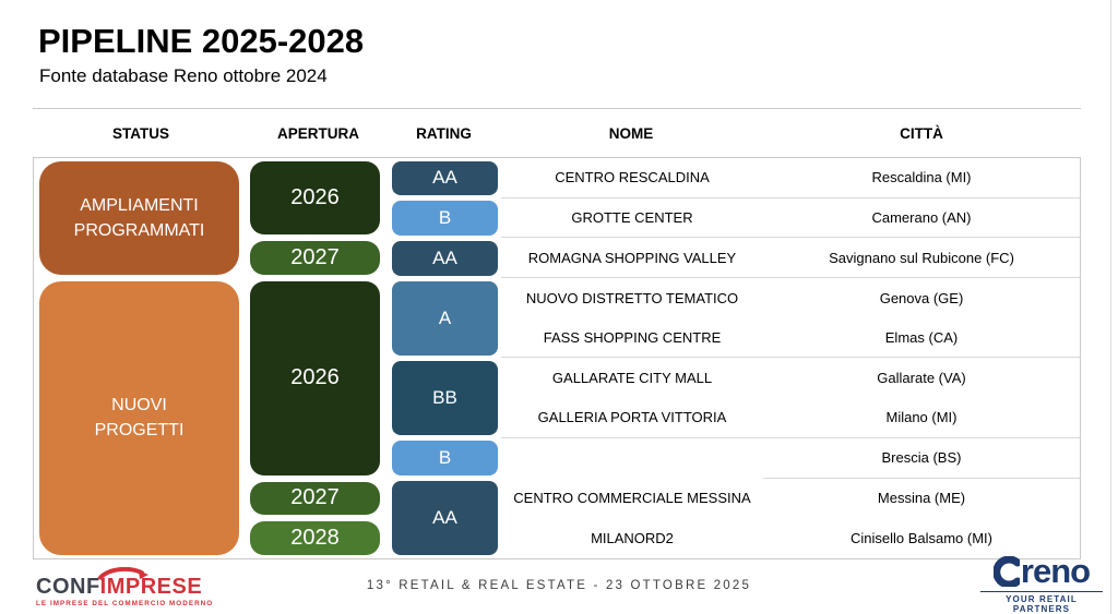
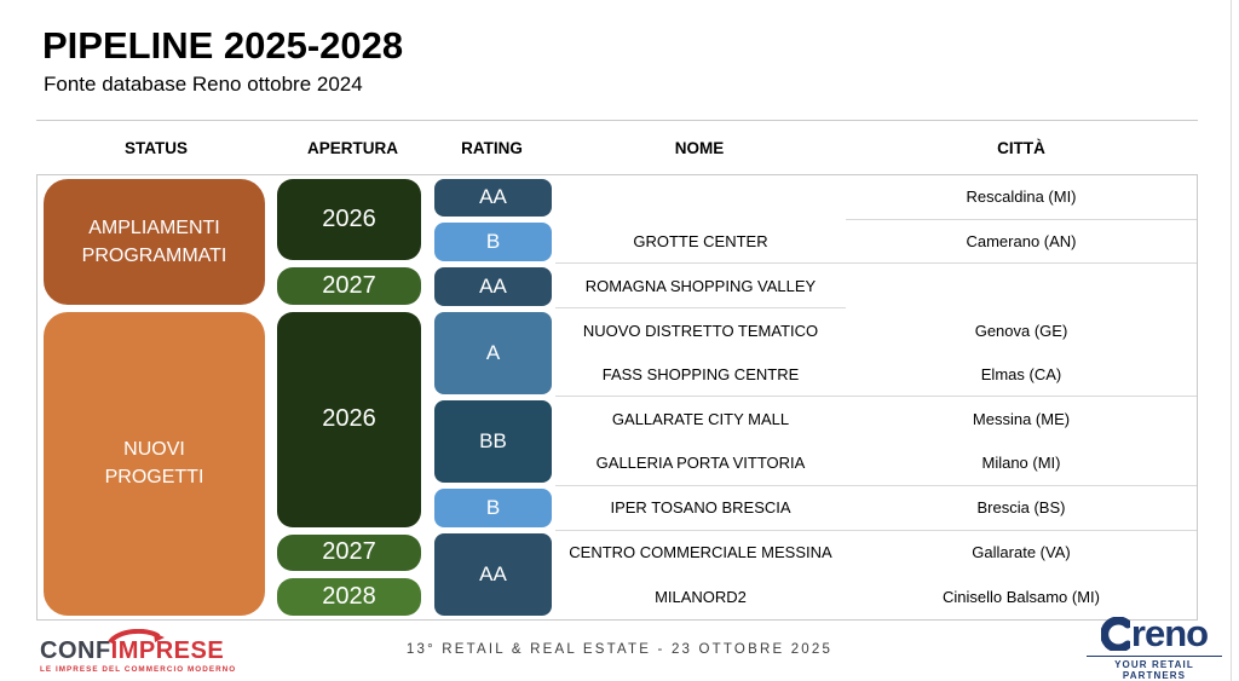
  PIPELINE 2025-2028
  Fonte database Reno ottobre 2024
  STATUS
  APERTURA
  RATING
  NOME
  CITTÀ
  AMPLIAMENTI
  PROGRAMMATI
  NUOVI
  PROGETTI
  2026
  2027
  2026
  2027
  2028
  AA
  B
  AA
  A
  BB
  B
  AA
- CENTRO RESCALDINA
  Rescaldina (MI)
  GROTTE CENTER
  Camerano (AN)
  ROMAGNA SHOPPING VALLEY
- Savignano sul Rubicone (FC)
  NUOVO DISTRETTO TEMATICO
  Genova (GE)
  FASS SHOPPING CENTRE
  Elmas (CA)
  GALLARATE CITY MALL
- Gallarate (VA)
+ Messina (ME)
  GALLERIA PORTA VITTORIA
  Milano (MI)
+ IPER TOSANO BRESCIA
  Brescia (BS)
  CENTRO COMMERCIALE MESSINA
- Messina (ME)
+ Gallarate (VA)
  MILANORD2
  Cinisello Balsamo (MI)
  CONFIMPRESE
  13° RETAIL & REAL ESTATE - 23 OTTOBRE 2025
  reno
  YOUR RETAIL PARTNERS
